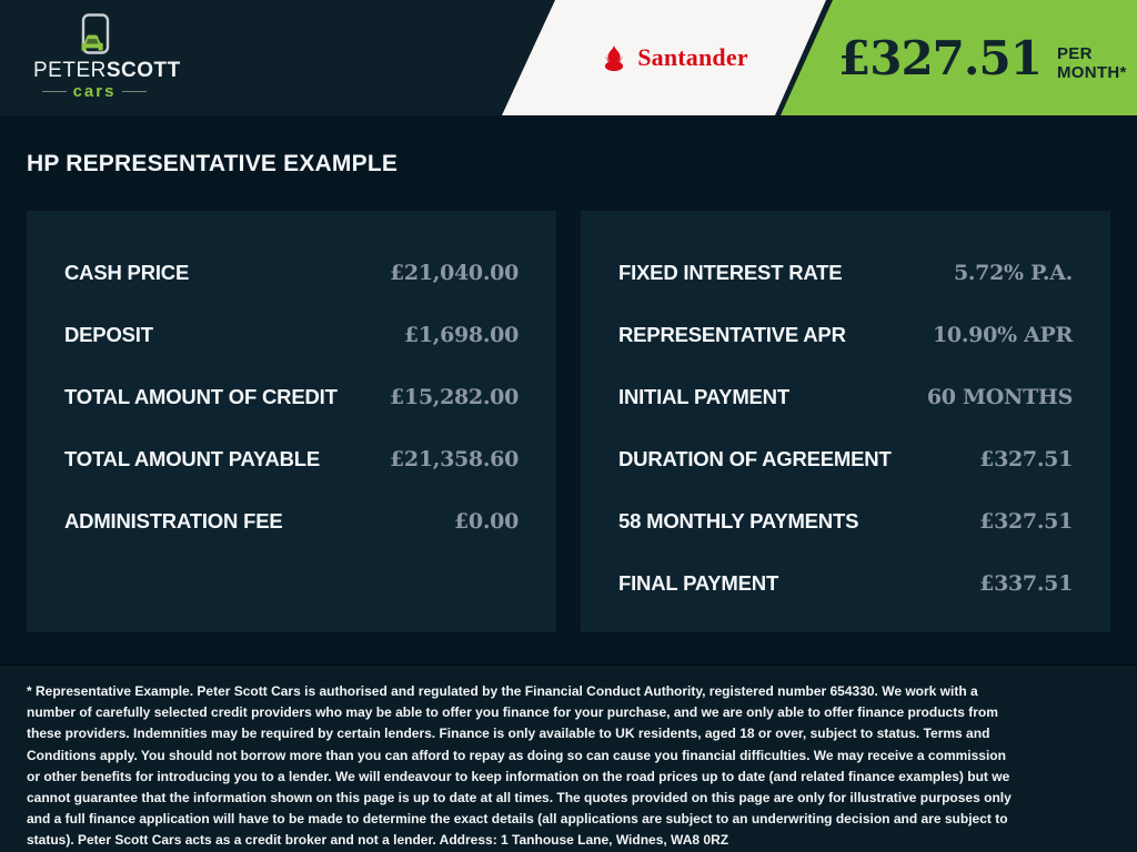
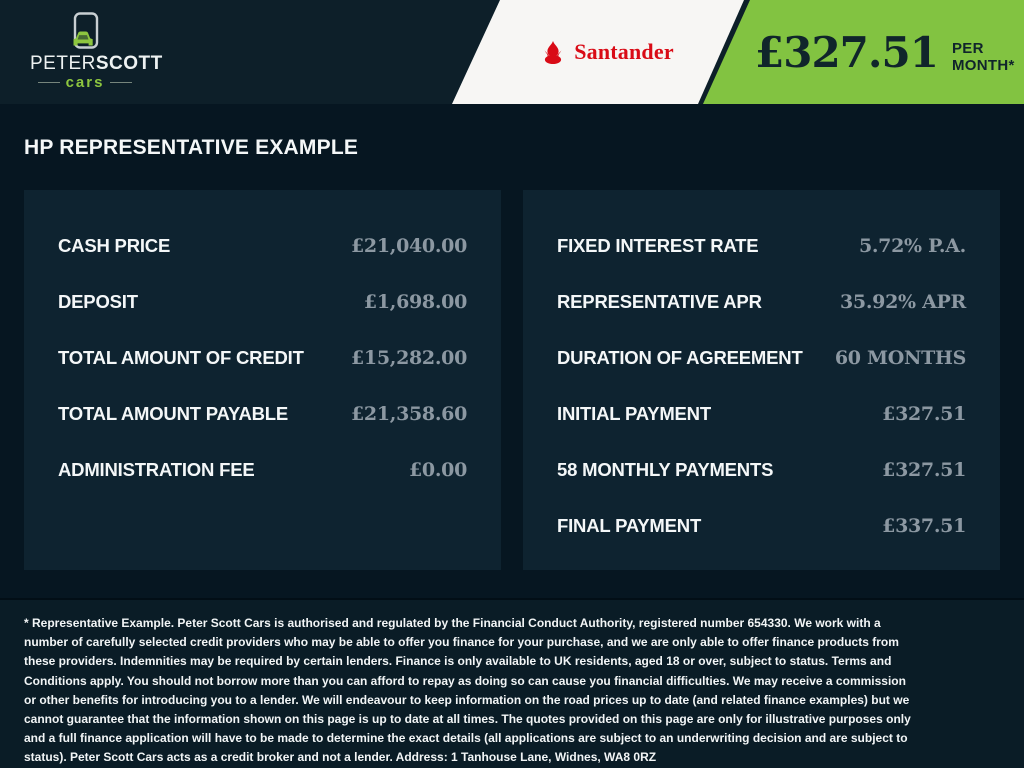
  PETERSCOTT
  cars
  Santander
  £327.51
  PER MONTH*
  HP REPRESENTATIVE EXAMPLE
  CASH PRICE
  £21,040.00
  DEPOSIT
  £1,698.00
  TOTAL AMOUNT OF CREDIT
  £15,282.00
  TOTAL AMOUNT PAYABLE
  £21,358.60
  ADMINISTRATION FEE
  £0.00
  FIXED INTEREST RATE
  5.72% P.A.
  REPRESENTATIVE APR
- 10.90% APR
+ 35.92% APR
- INITIAL PAYMENT
+ DURATION OF AGREEMENT
  60 MONTHS
- DURATION OF AGREEMENT
+ INITIAL PAYMENT
  £327.51
  58 MONTHLY PAYMENTS
  £327.51
  FINAL PAYMENT
  £337.51
  * Representative Example. Peter Scott Cars is authorised and regulated by the Financial Conduct Authority, registered number 654330. We work with a number of carefully selected credit providers who may be able to offer you finance for your purchase, and we are only able to offer finance products from these providers. Indemnities may be required by certain lenders. Finance is only available to UK residents, aged 18 or over, subject to status. Terms and Conditions apply. You should not borrow more than you can afford to repay as doing so can cause you financial difficulties. We may receive a commission or other benefits for introducing you to a lender. We will endeavour to keep information on the road prices up to date (and related finance examples) but we cannot guarantee that the information shown on this page is up to date at all times. The quotes provided on this page are only for illustrative purposes only and a full finance application will have to be made to determine the exact details (all applications are subject to an underwriting decision and are subject to status). Peter Scott Cars acts as a credit broker and not a lender. Address: 1 Tanhouse Lane, Widnes, WA8 0RZ
